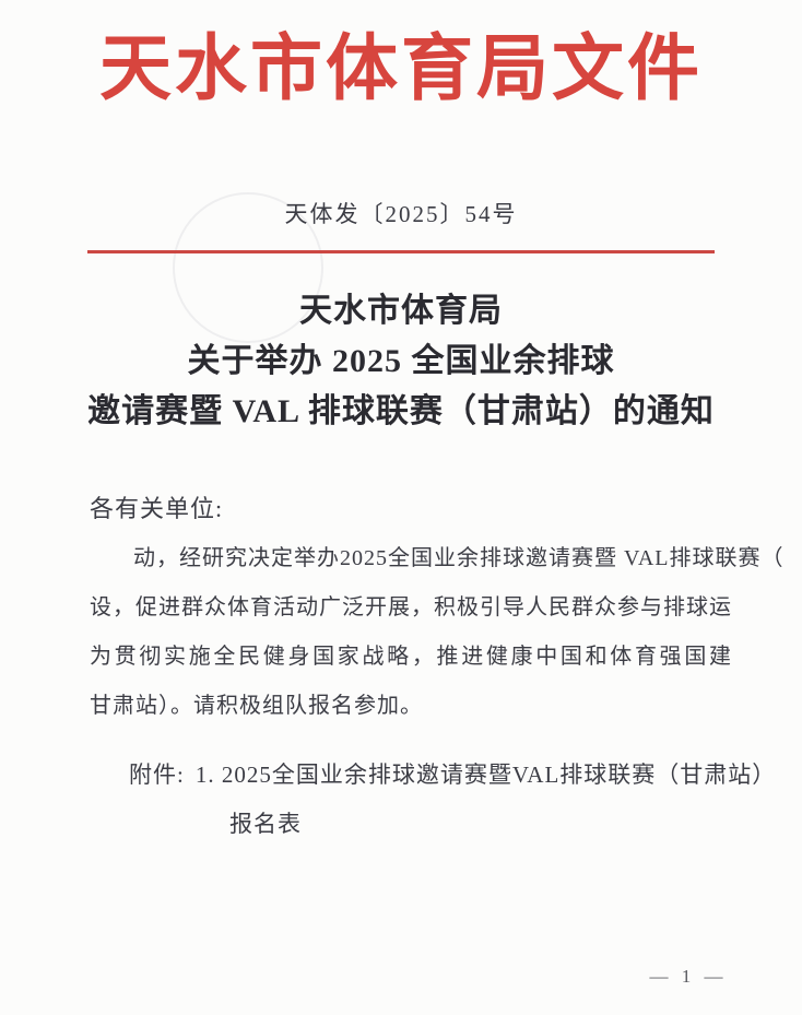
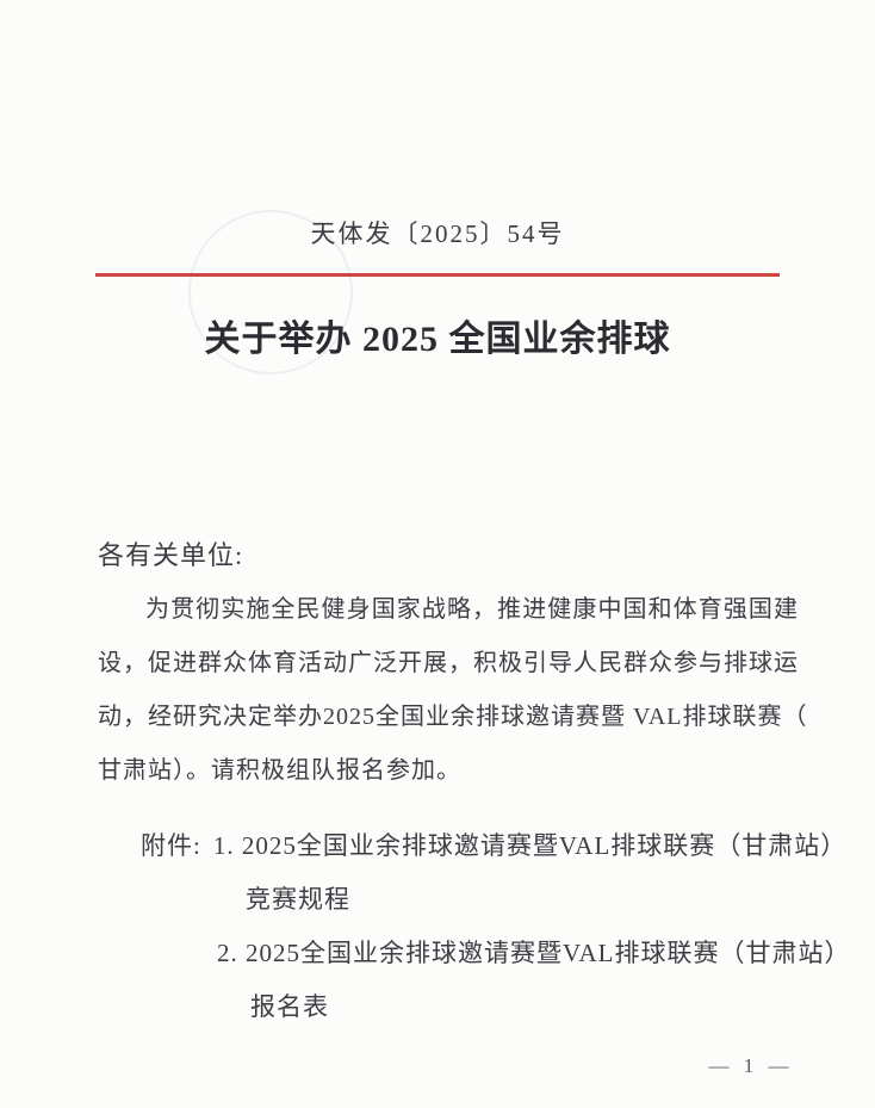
- 天水市体育局文件
  天体发〔2025〕54号
- 天水市体育局
  关于举办 2025 全国业余排球
- 邀请赛暨 VAL 排球联赛（甘肃站）的通知
  各有关单位:
- 动，经研究决定举办2025全国业余排球邀请赛暨 VAL排球联赛（
+ 为贯彻实施全民健身国家战略，推进健康中国和体育强国建
  设，促进群众体育活动广泛开展，积极引导人民群众参与排球运
- 为贯彻实施全民健身国家战略，推进健康中国和体育强国建
+ 动，经研究决定举办2025全国业余排球邀请赛暨 VAL排球联赛（
  甘肃站）。请积极组队报名参加。
  附件: 1. 2025全国业余排球邀请赛暨VAL排球联赛（甘肃站）
+ 竞赛规程
+ 2. 2025全国业余排球邀请赛暨VAL排球联赛（甘肃站）
  报名表
  — 1 —
